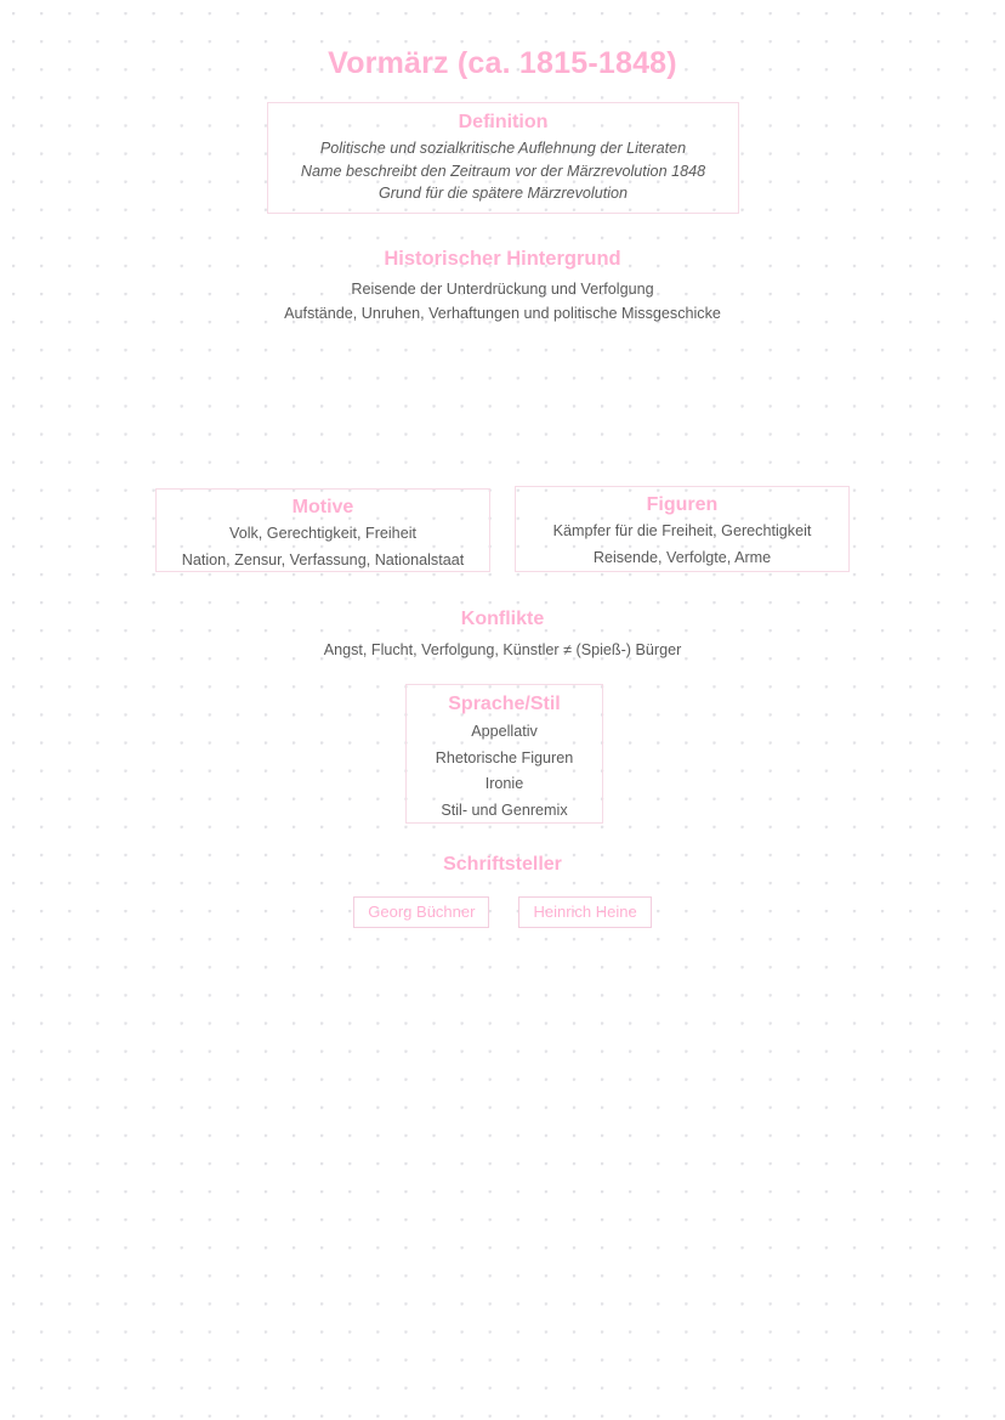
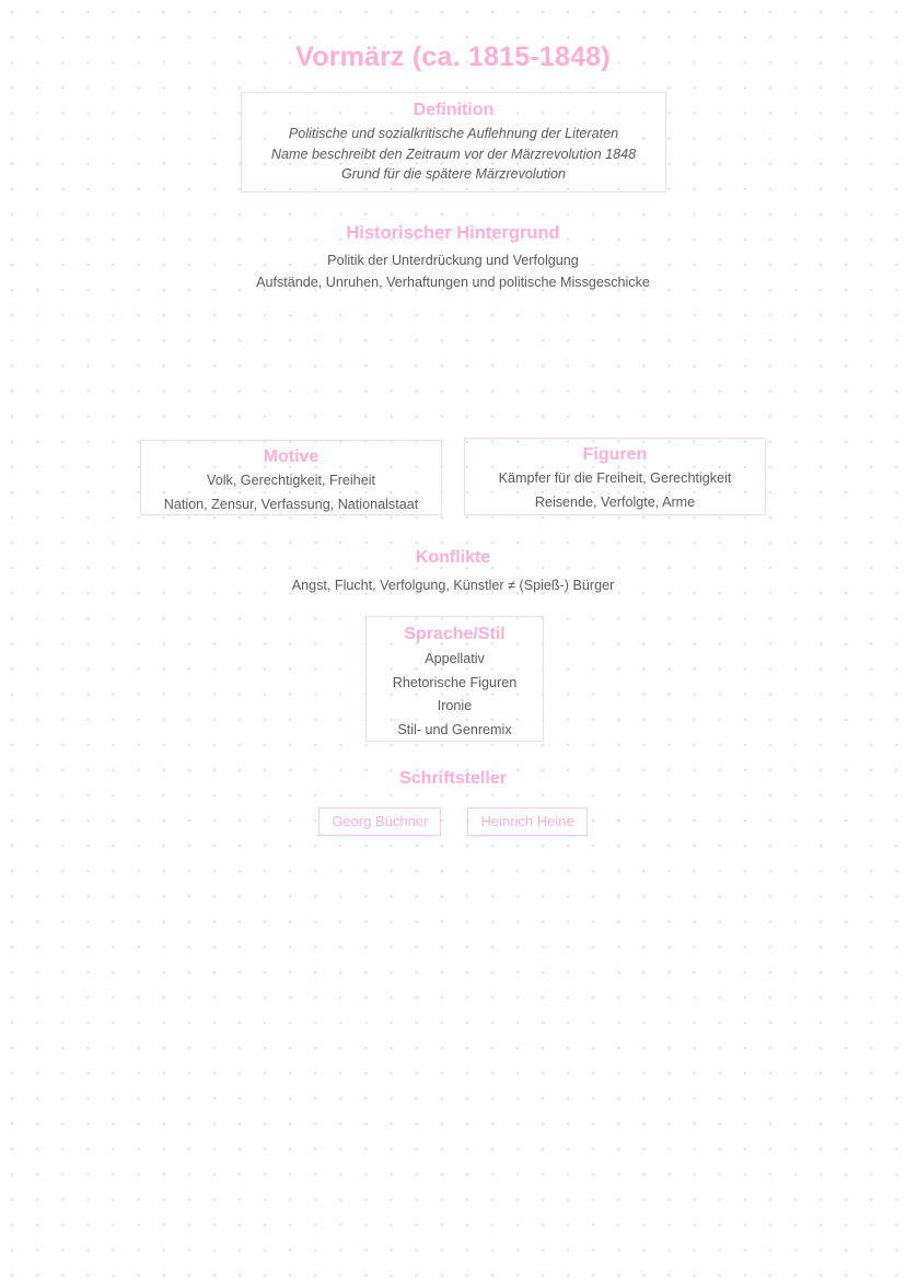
  Vormärz (ca. 1815-1848)
  Definition
  Politische und sozialkritische Auflehnung der Literaten
  Name beschreibt den Zeitraum vor der Märzrevolution 1848
  Grund für die spätere Märzrevolution
  Historischer Hintergrund
- Reisende der Unterdrückung und Verfolgung
+ Politik der Unterdrückung und Verfolgung
  Aufstände, Unruhen, Verhaftungen und politische Missgeschicke
  Motive
  Volk, Gerechtigkeit, Freiheit
  Nation, Zensur, Verfassung, Nationalstaat
  Figuren
  Kämpfer für die Freiheit, Gerechtigkeit
  Reisende, Verfolgte, Arme
  Konflikte
  Angst, Flucht, Verfolgung, Künstler ≠ (Spieß-) Bürger
  Sprache/Stil
  Appellativ
  Rhetorische Figuren
  Ironie
  Stil- und Genremix
  Schriftsteller
  Georg Büchner
  Heinrich Heine
